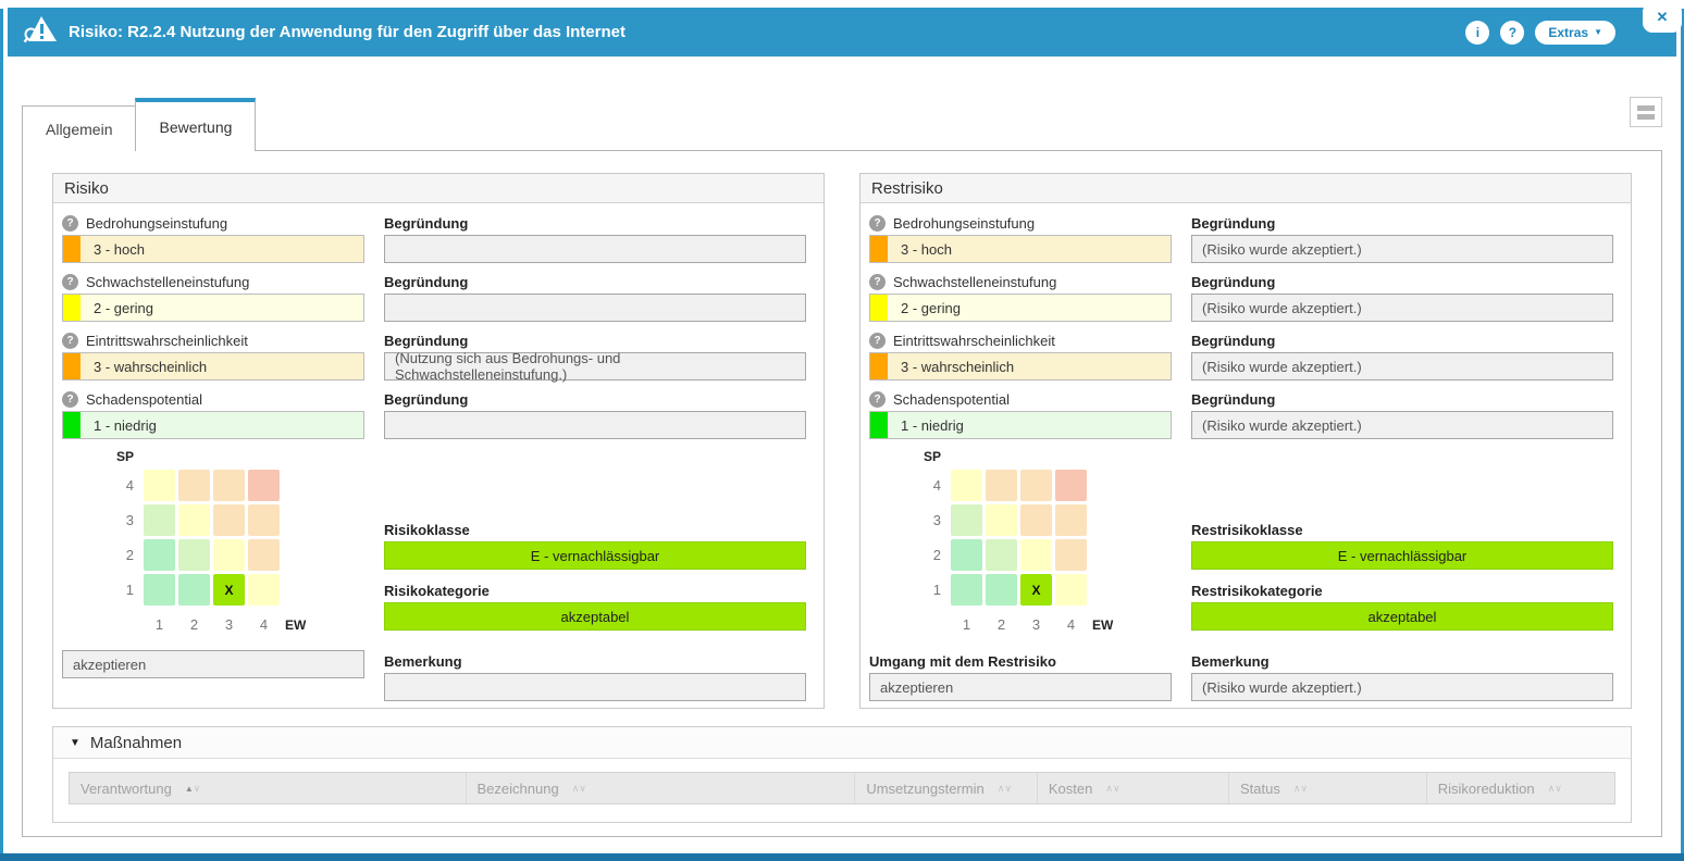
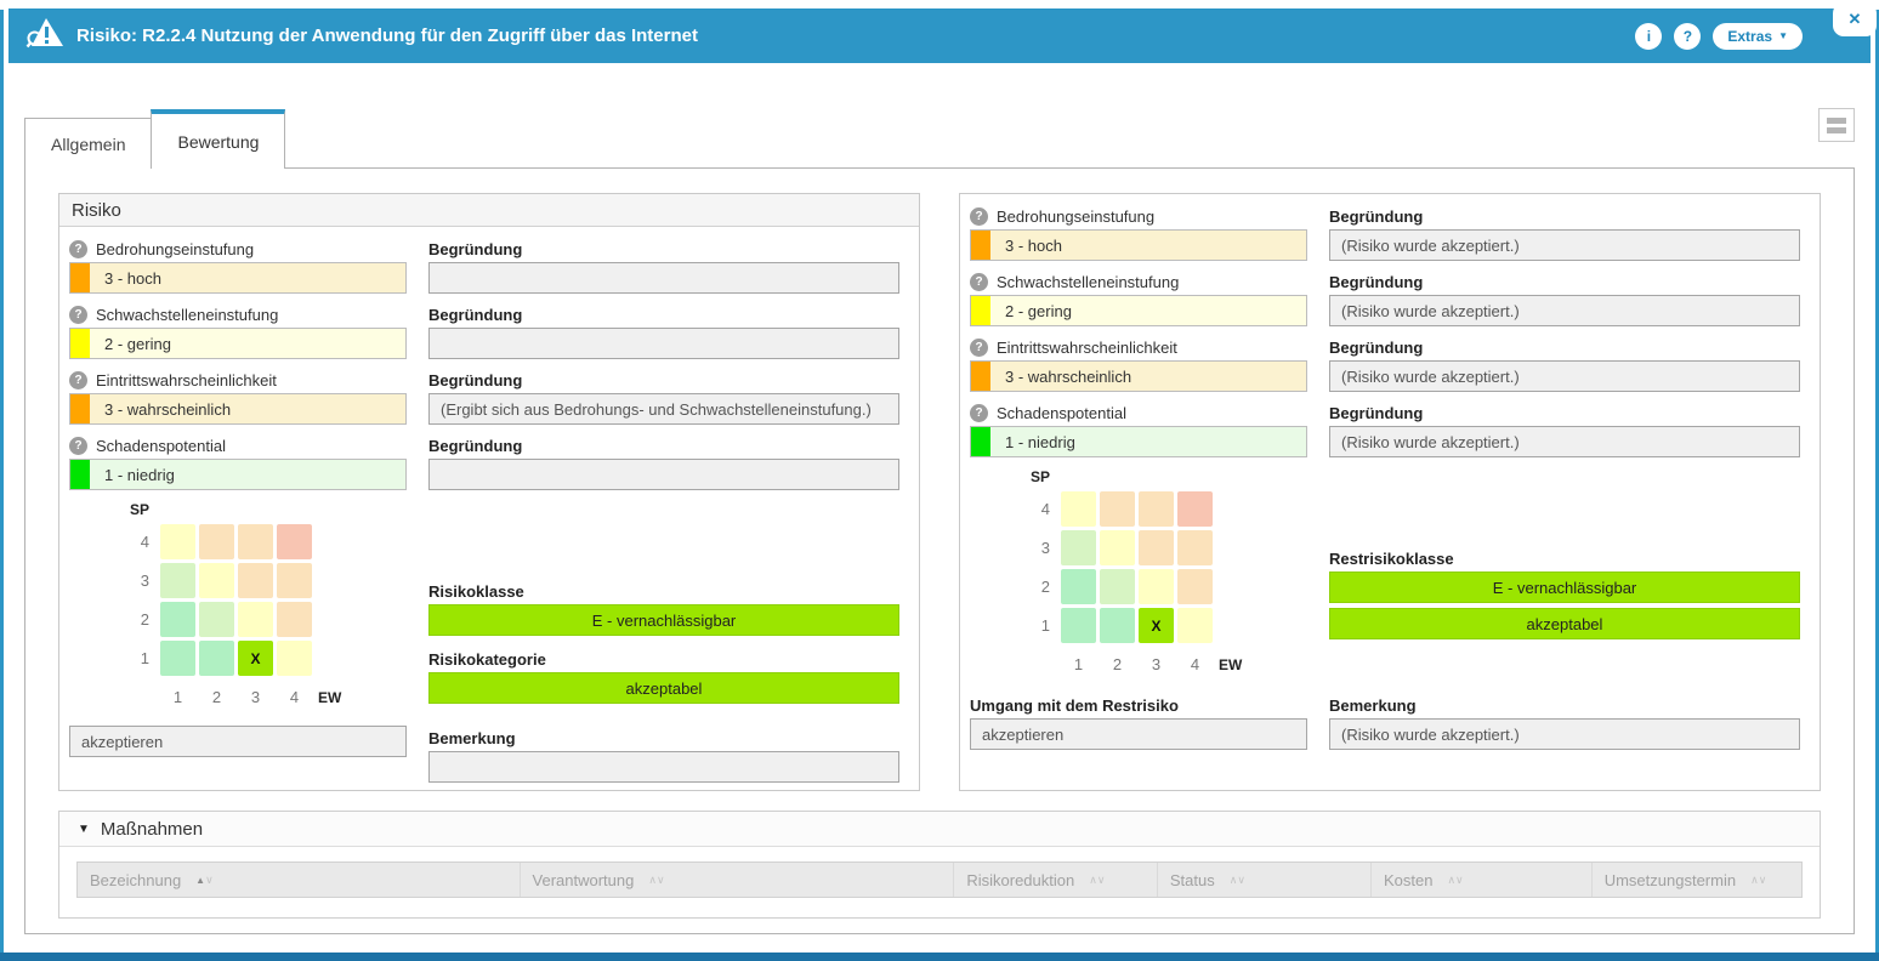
  Risiko: R2.2.4 Nutzung der Anwendung für den Zugriff über das Internet
  i
  ?
  Extras
  ▼
  ✕
  Allgemein
  Bewertung
  Risiko
  ?
  Bedrohungseinstufung
  3 - hoch
  Begründung
  ?
  Schwachstelleneinstufung
  2 - gering
  Begründung
  ?
  Eintrittswahrscheinlichkeit
  3 - wahrscheinlich
  Begründung
- (Nutzung sich aus Bedrohungs- und Schwachstelleneinstufung.)
+ (Ergibt sich aus Bedrohungs- und Schwachstelleneinstufung.)
  ?
  Schadenspotential
  1 - niedrig
  Begründung
  SP
  4
  3
  2
  1
  X
  1
  2
  3
  4
  EW
  Risikoklasse
  E - vernachlässigbar
  Risikokategorie
  akzeptabel
  akzeptieren
  Bemerkung
- Restrisiko
  ?
  Bedrohungseinstufung
  3 - hoch
  Begründung
  (Risiko wurde akzeptiert.)
  ?
  Schwachstelleneinstufung
  2 - gering
  Begründung
  (Risiko wurde akzeptiert.)
  ?
  Eintrittswahrscheinlichkeit
  3 - wahrscheinlich
  Begründung
  (Risiko wurde akzeptiert.)
  ?
  Schadenspotential
  1 - niedrig
  Begründung
  (Risiko wurde akzeptiert.)
  SP
  4
  3
  2
  1
  X
  1
  2
  3
  4
  EW
  Restrisikoklasse
  E - vernachlässigbar
- Restrisikokategorie
  akzeptabel
  Umgang mit dem Restrisiko
  akzeptieren
  Bemerkung
  (Risiko wurde akzeptiert.)
  ▼
  Maßnahmen
- Verantwortung
+ Bezeichnung
  ▲
  ∨
- Bezeichnung
+ Verantwortung
  ∧
  ∨
- Umsetzungstermin
+ Risikoreduktion
  ∧
  ∨
- Kosten
+ Status
  ∧
  ∨
- Status
+ Kosten
  ∧
  ∨
- Risikoreduktion
+ Umsetzungstermin
  ∧
  ∨
